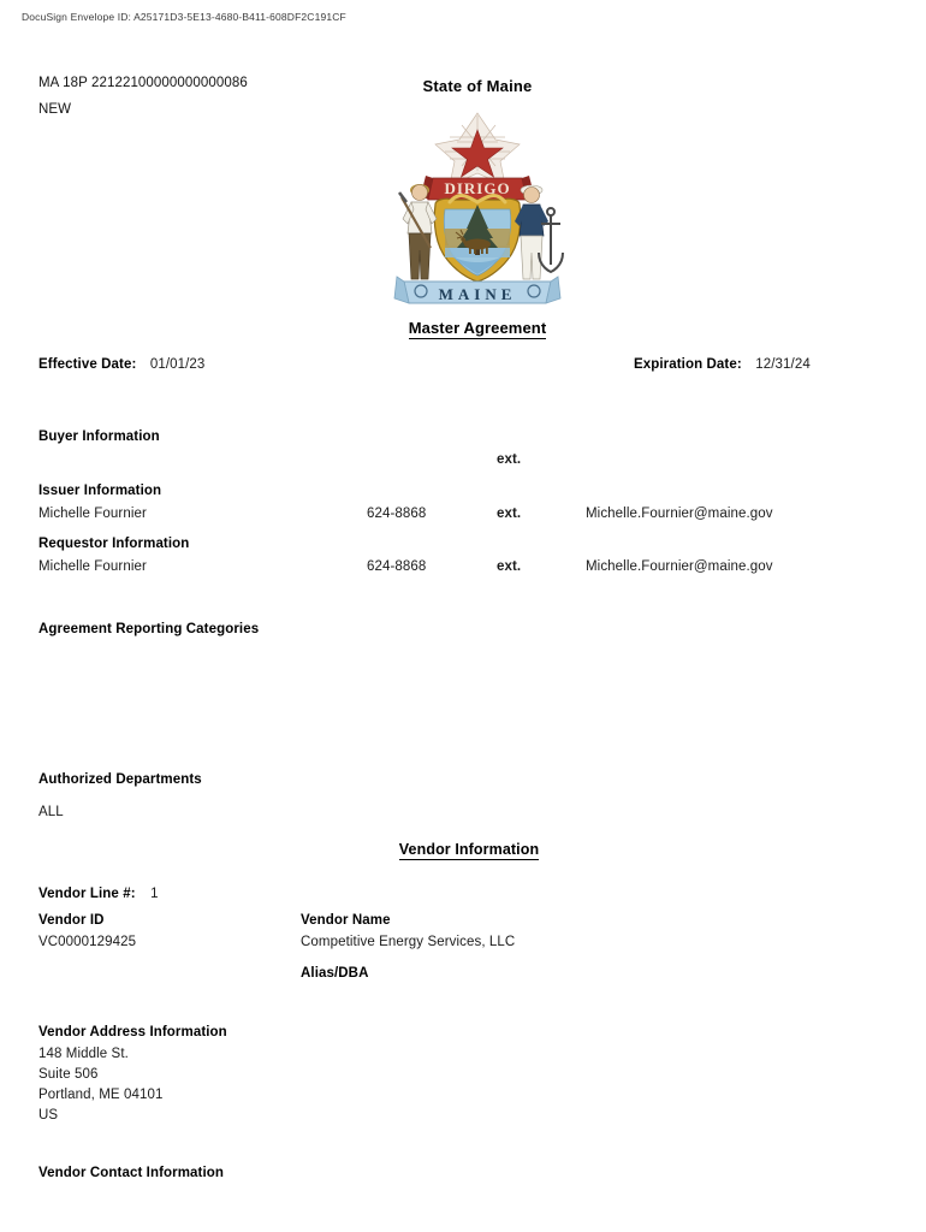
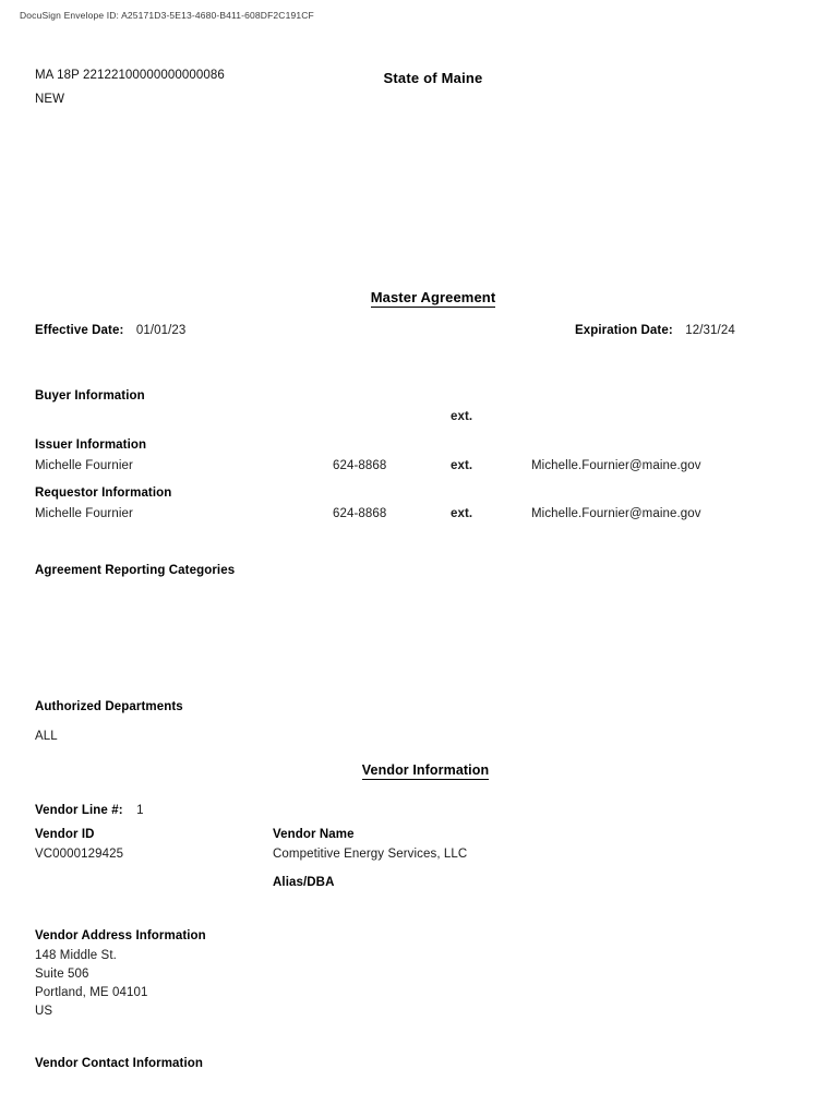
  DocuSign Envelope ID: A25171D3-5E13-4680-B411-608DF2C191CF
  MA 18P 22122100000000000086
  NEW
  State of Maine
- DIRIGO
- MAINE
  Master Agreement
  Effective Date: 01/01/23
  Expiration Date: 12/31/24
  Buyer Information
  ext.
  Issuer Information
  Michelle Fournier
  624-8868
  ext.
  Michelle.Fournier@maine.gov
  Requestor Information
  Michelle Fournier
  624-8868
  ext.
  Michelle.Fournier@maine.gov
  Agreement Reporting Categories
  Authorized Departments
  ALL
  Vendor Information
  Vendor Line #: 1
  Vendor ID
  VC0000129425
  Vendor Name
  Competitive Energy Services, LLC
  Alias/DBA
  Vendor Address Information
  148 Middle St.
  Suite 506
  Portland, ME 04101
  US
  Vendor Contact Information
